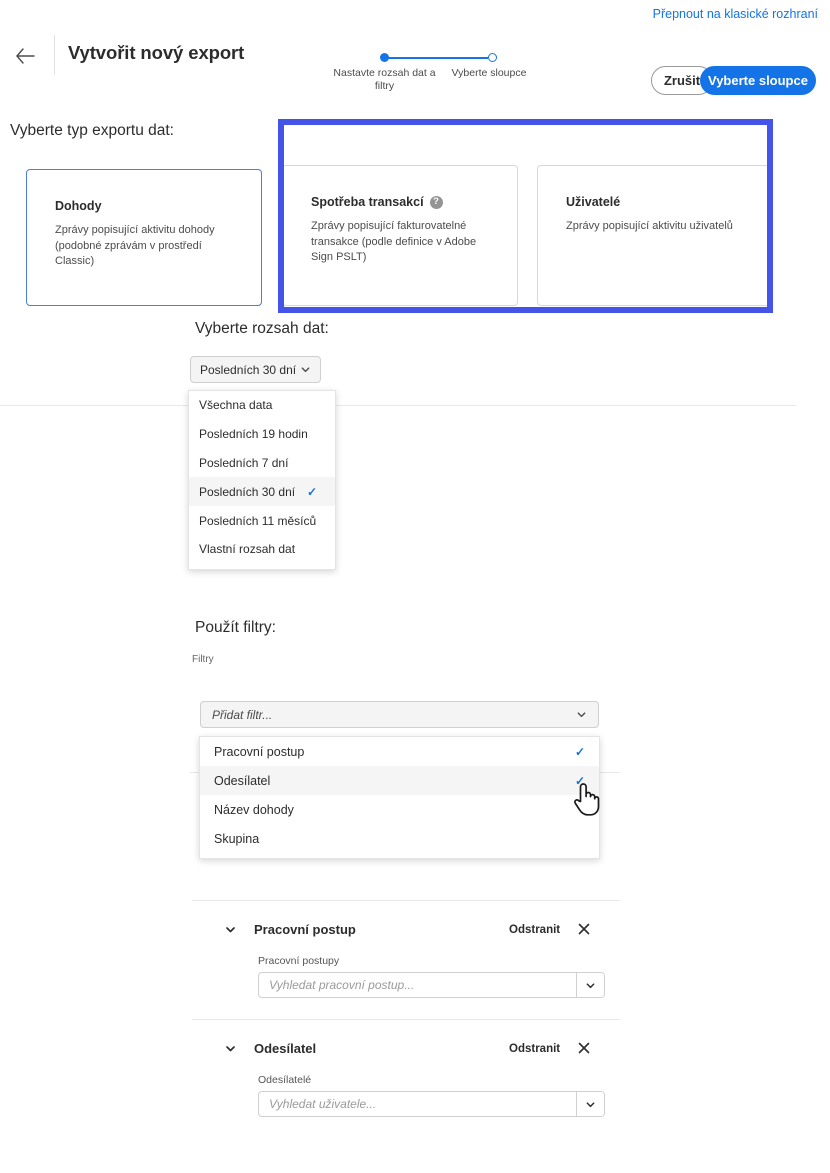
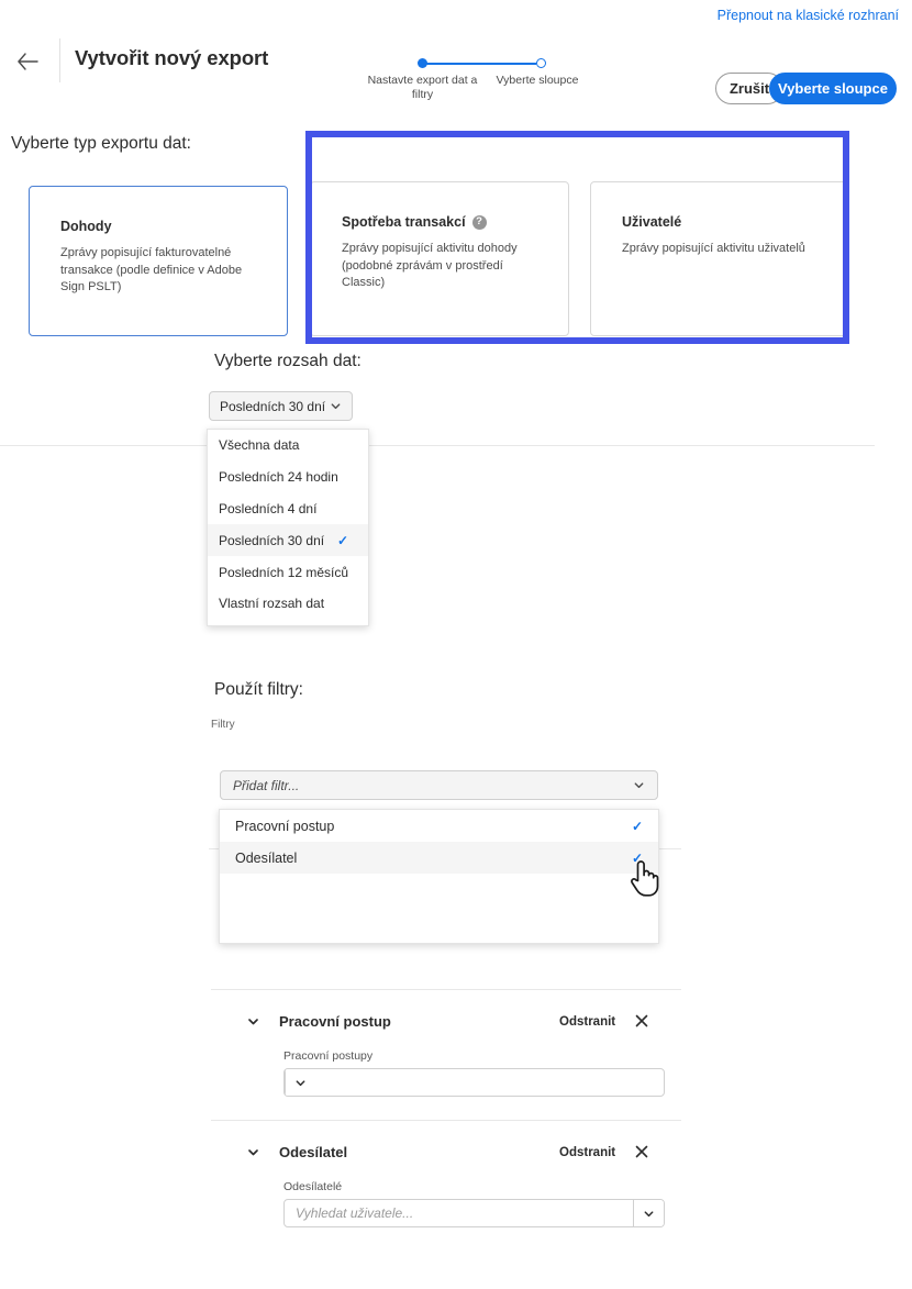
  Přepnout na klasické rozhraní
  Vytvořit nový export
- Nastavte rozsah dat a filtry
+ Nastavte export dat a filtry
  Vyberte sloupce
  Zrušit
  Vyberte sloupce
  Vyberte typ exportu dat:
  Dohody
- Zprávy popisující aktivitu dohody (podobné zprávám v prostředí Classic)
+ Zprávy popisující fakturovatelné transakce (podle definice v Adobe Sign PSLT)
  Spotřeba transakcí
  ?
- Zprávy popisující fakturovatelné transakce (podle definice v Adobe Sign PSLT)
+ Zprávy popisující aktivitu dohody (podobné zprávám v prostředí Classic)
  Uživatelé
  Zprávy popisující aktivitu uživatelů
  Vyberte rozsah dat:
  Posledních 30 dní
  Všechna data
- Posledních 19 hodin
+ Posledních 24 hodin
- Posledních 7 dní
+ Posledních 4 dní
  Posledních 30 dní
  ✓
- Posledních 11 měsíců
+ Posledních 12 měsíců
  Vlastní rozsah dat
  Použít filtry:
  Filtry
  Přidat filtr...
  Pracovní postup
  ✓
  Odesílatel
  ✓
- Název dohody
- Skupina
  Pracovní postup
  Odstranit
  Pracovní postupy
- Vyhledat pracovní postup...
  Odesílatel
  Odstranit
  Odesílatelé
  Vyhledat uživatele...
